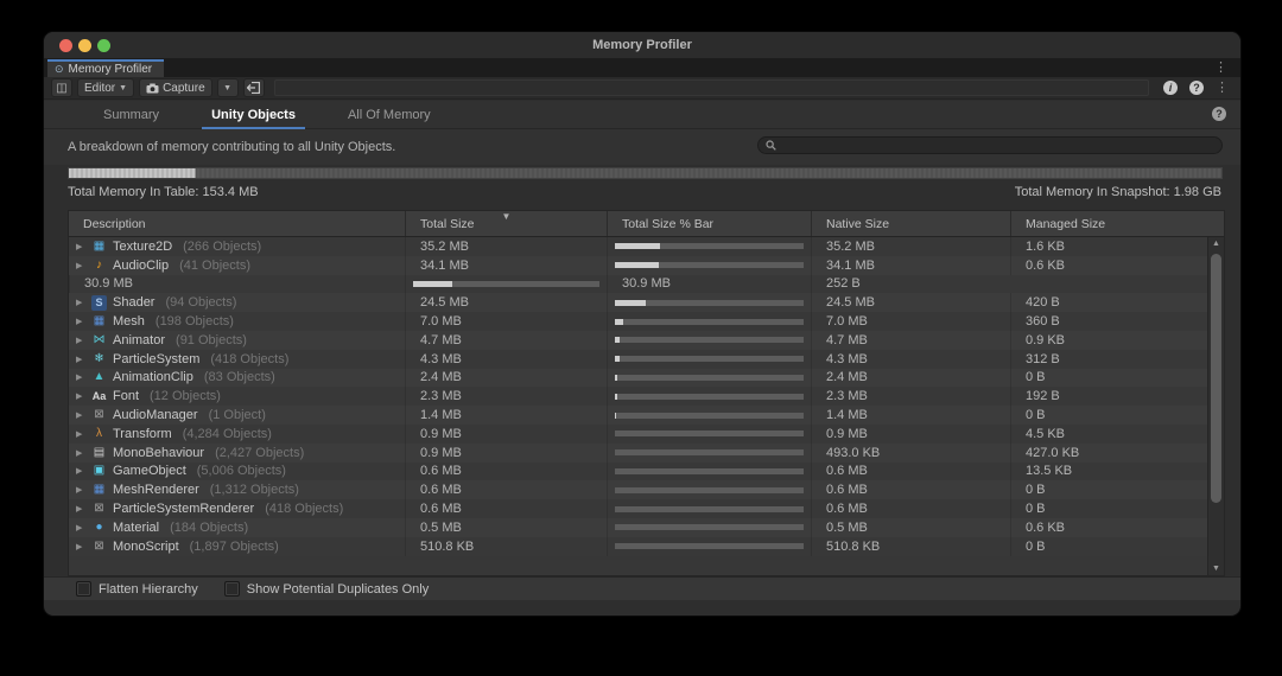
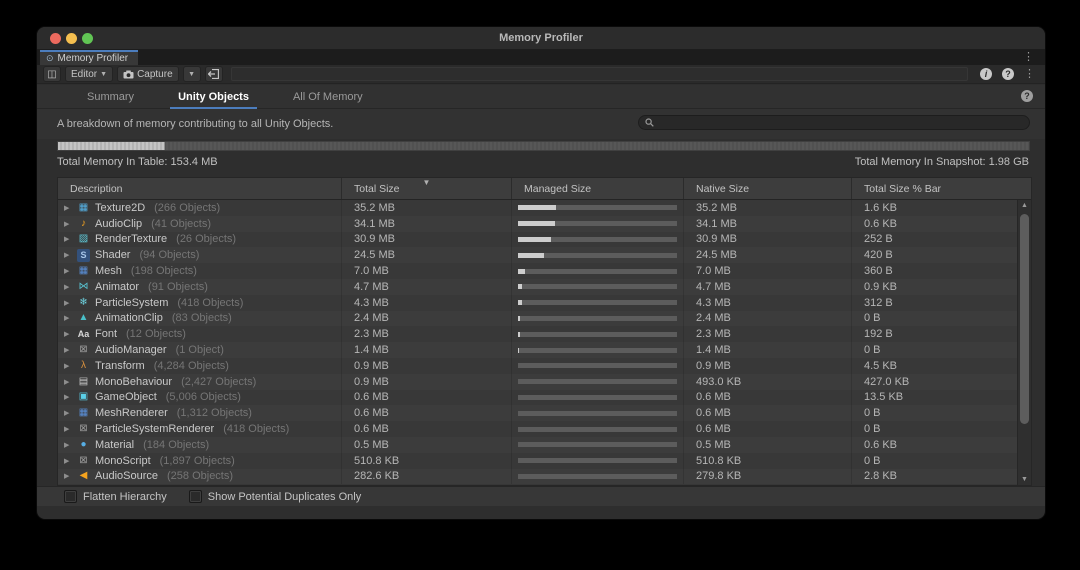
  Memory Profiler
  ⊙
  Memory Profiler
  ⋮
  ◫
  Editor
  Capture
  i
  ?
  ⋮
  Summary
  Unity Objects
  All Of Memory
  ?
  A breakdown of memory contributing to all Unity Objects.
  Total Memory In Table: 153.4 MB
  Total Memory In Snapshot: 1.98 GB
  Description
  ▼
  Total Size
- Total Size % Bar
+ Managed Size
  Native Size
- Managed Size
+ Total Size % Bar
  ▦
  Texture2D
  (266 Objects)
  35.2 MB
  35.2 MB
  1.6 KB
  ♪
  AudioClip
  (41 Objects)
  34.1 MB
  34.1 MB
  0.6 KB
+ ▨
+ RenderTexture
+ (26 Objects)
  30.9 MB
  30.9 MB
  252 B
  S
  Shader
  (94 Objects)
  24.5 MB
  24.5 MB
  420 B
  ▦
  Mesh
  (198 Objects)
  7.0 MB
  7.0 MB
  360 B
  ⋈
  Animator
  (91 Objects)
  4.7 MB
  4.7 MB
  0.9 KB
  ❄
  ParticleSystem
  (418 Objects)
  4.3 MB
  4.3 MB
  312 B
  ▲
  AnimationClip
  (83 Objects)
  2.4 MB
  2.4 MB
  0 B
  Aa
  Font
  (12 Objects)
  2.3 MB
  2.3 MB
  192 B
  ⊠
  AudioManager
  (1 Object)
  1.4 MB
  1.4 MB
  0 B
  λ
  Transform
  (4,284 Objects)
  0.9 MB
  0.9 MB
  4.5 KB
  ▤
  MonoBehaviour
  (2,427 Objects)
  0.9 MB
  493.0 KB
  427.0 KB
  ▣
  GameObject
  (5,006 Objects)
  0.6 MB
  0.6 MB
  13.5 KB
  ▦
  MeshRenderer
  (1,312 Objects)
  0.6 MB
  0.6 MB
  0 B
  ⊠
  ParticleSystemRenderer
  (418 Objects)
  0.6 MB
  0.6 MB
  0 B
  ●
  Material
  (184 Objects)
  0.5 MB
  0.5 MB
  0.6 KB
  ⊠
  MonoScript
  (1,897 Objects)
  510.8 KB
  510.8 KB
  0 B
+ ◀
+ AudioSource
+ (258 Objects)
+ 282.6 KB
+ 279.8 KB
+ 2.8 KB
  Flatten Hierarchy
  Show Potential Duplicates Only
